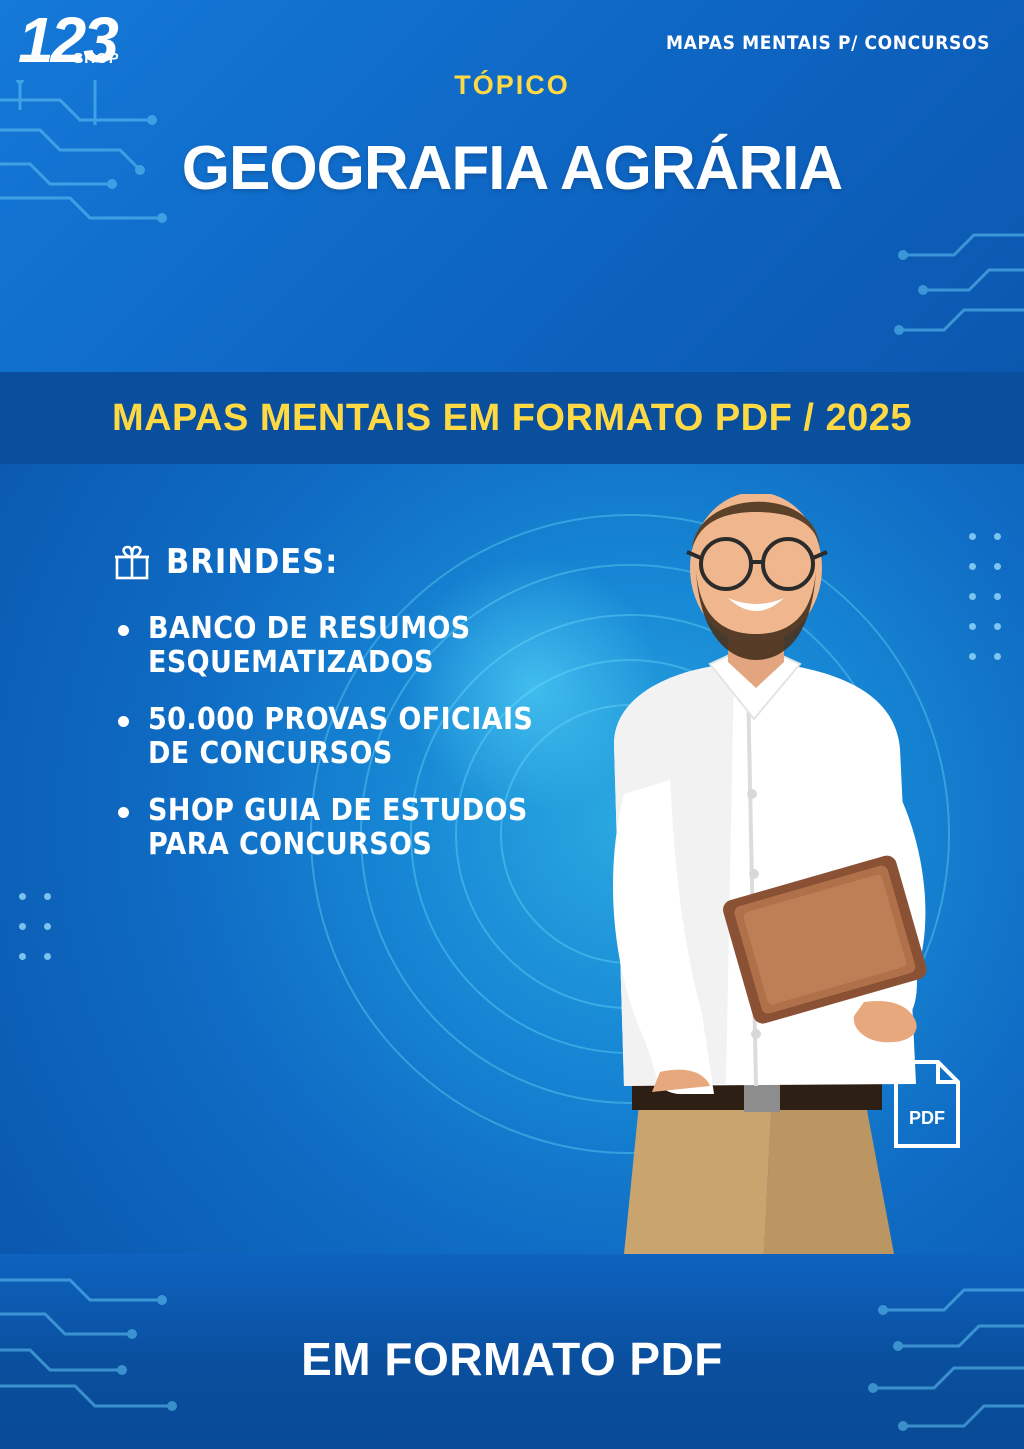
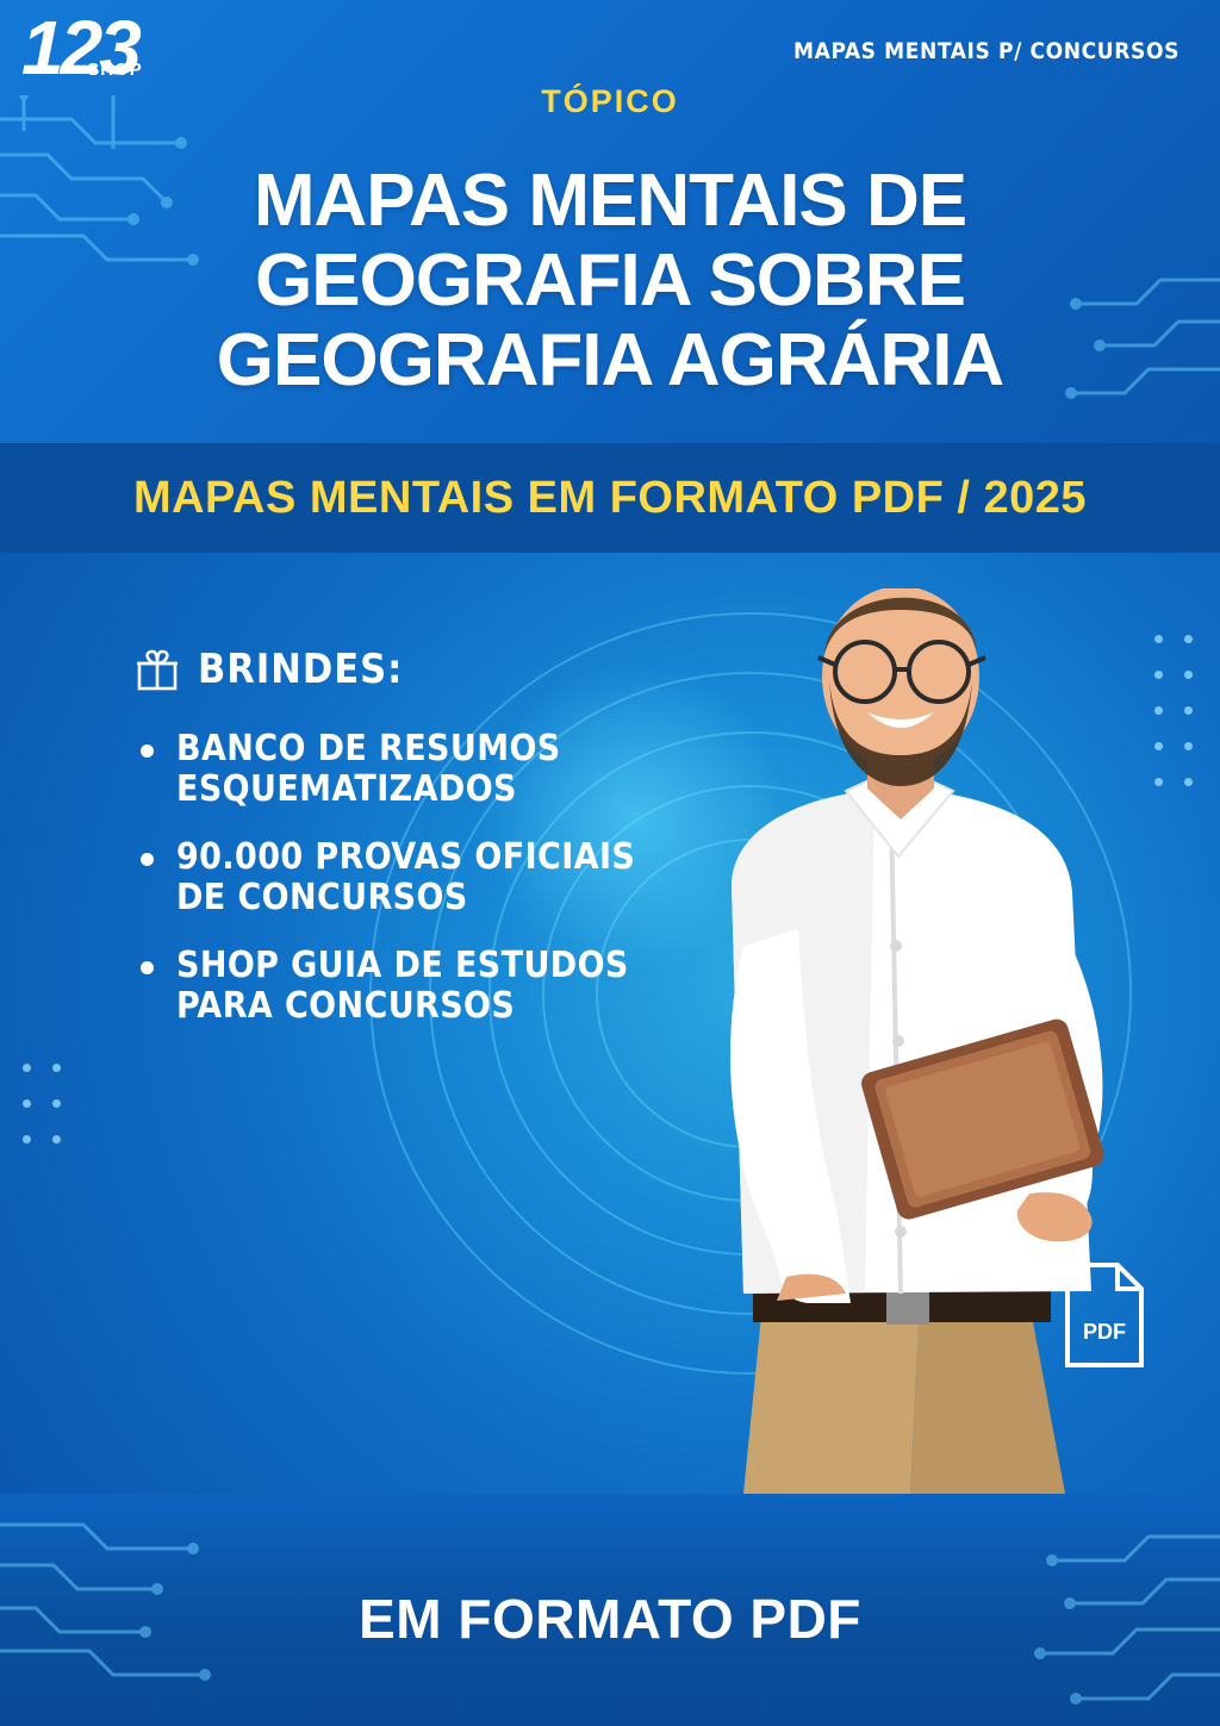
  123
  SHOP
  MAPAS MENTAIS P/ CONCURSOS
  TÓPICO
+ MAPAS MENTAIS DE
+ GEOGRAFIA SOBRE
  GEOGRAFIA AGRÁRIA
  MAPAS MENTAIS EM FORMATO PDF / 2025
  BRINDES:
  BANCO DE RESUMOS ESQUEMATIZADOS
- 50.000 PROVAS OFICIAIS DE CONCURSOS
+ 90.000 PROVAS OFICIAIS DE CONCURSOS
  SHOP GUIA DE ESTUDOS PARA CONCURSOS
  PDF
  EM FORMATO PDF
